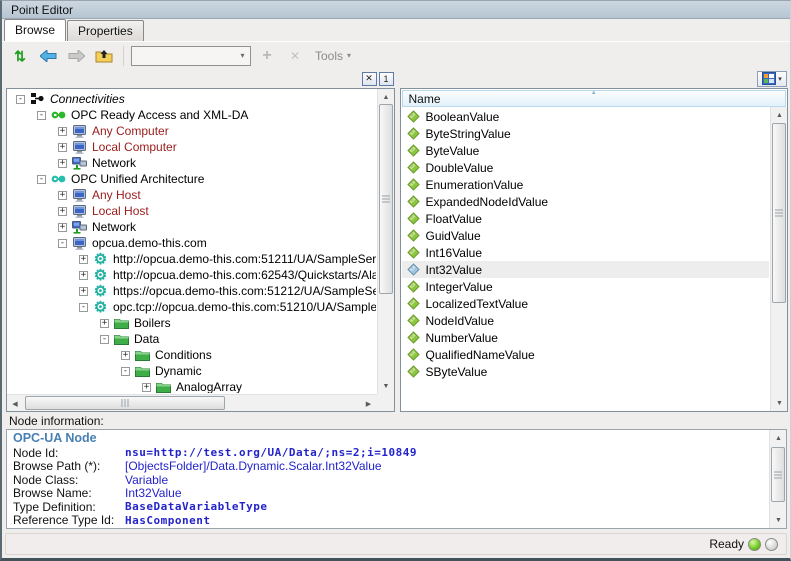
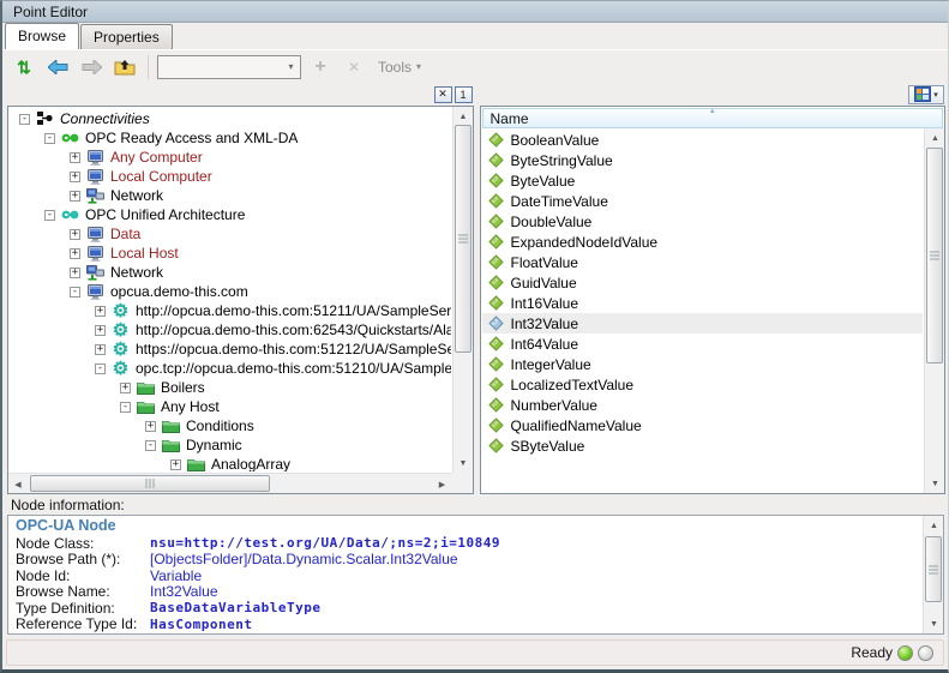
  Point Editor
  Browse
  Properties
  ⇅
  ▾
  +
  ✕
  Tools
  ▾
  ✕
  1
  -
  Connectivities
  -
  OPC Ready Access and XML-DA
  +
  Any Computer
  +
  Local Computer
  +
  Network
  -
  OPC Unified Architecture
  +
- Any Host
+ Data
  +
  Local Host
  +
  Network
  -
  opcua.demo-this.com
  +
  ⚙
  http://opcua.demo-this.com:51211/UA/SampleSer
  +
  ⚙
  http://opcua.demo-this.com:62543/Quickstarts/Ala
  +
  ⚙
  https://opcua.demo-this.com:51212/UA/SampleS
  -
  ⚙
  opc.tcp://opcua.demo-this.com:51210/UA/Sample
  +
  Boilers
  -
- Data
+ Any Host
  +
  Conditions
  -
  Dynamic
  +
  AnalogArray
  Name
  BooleanValue
  ByteStringValue
  ByteValue
+ DateTimeValue
  DoubleValue
- EnumerationValue
  ExpandedNodeIdValue
  FloatValue
  GuidValue
  Int16Value
  Int32Value
+ Int64Value
  IntegerValue
  LocalizedTextValue
- NodeIdValue
  NumberValue
  QualifiedNameValue
  SByteValue
  Node information:
  OPC-UA Node
- Node Id:
+ Node Class:
  nsu=http://test.org/UA/Data/;ns=2;i=10849
  Browse Path (*):
  [ObjectsFolder]/Data.Dynamic.Scalar.Int32Value
- Node Class:
+ Node Id:
  Variable
  Browse Name:
  Int32Value
  Type Definition:
  BaseDataVariableType
  Reference Type Id:
  HasComponent
  Ready
